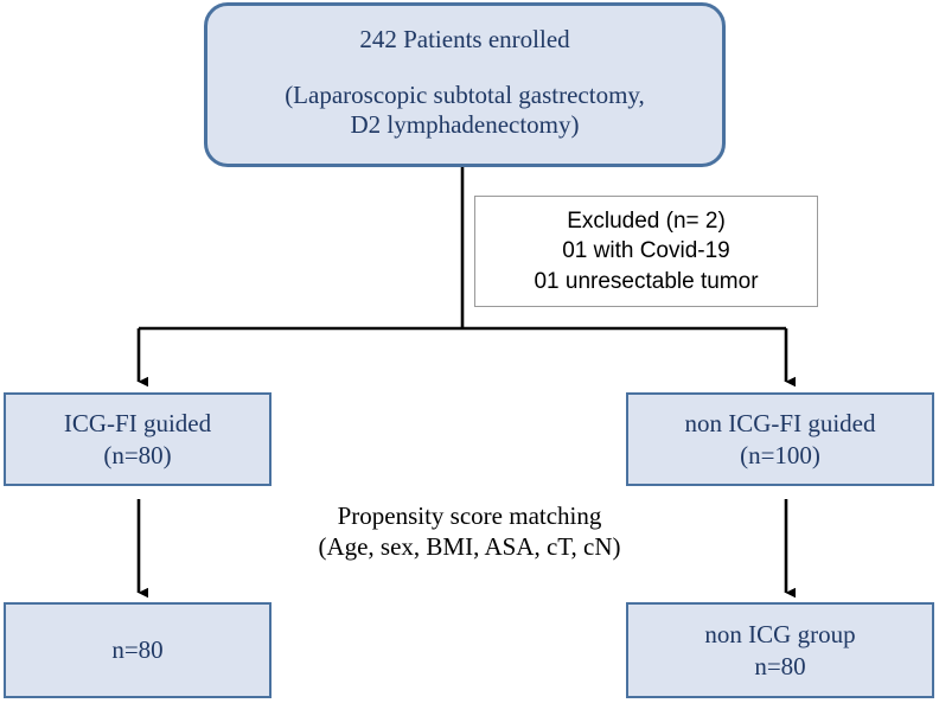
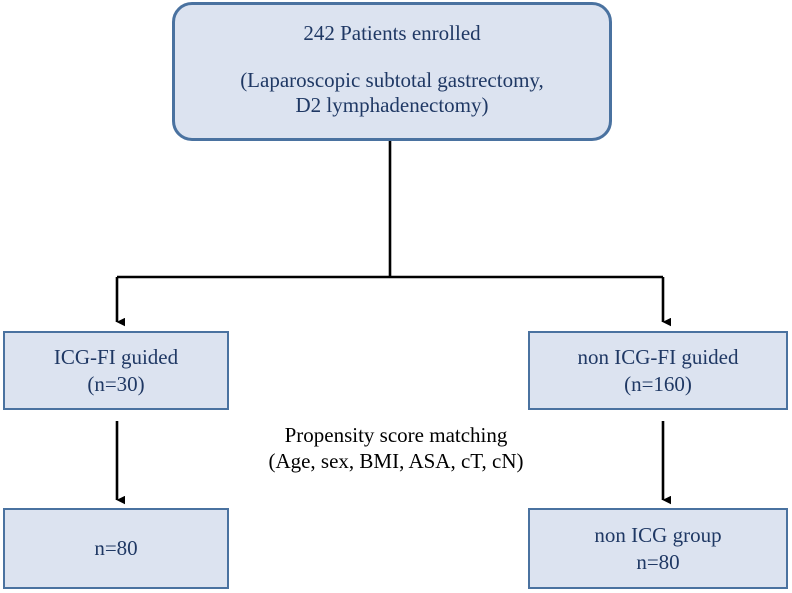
  242 Patients enrolled
  (Laparoscopic subtotal gastrectomy,
  D2 lymphadenectomy)
- Excluded (n= 2)
- 01 with Covid-19
- 01 unresectable tumor
  ICG-FI guided
- (n=80)
+ (n=30)
  non ICG-FI guided
- (n=100)
+ (n=160)
  Propensity score matching
  (Age, sex, BMI, ASA, cT, cN)
  n=80
  non ICG group
  n=80
